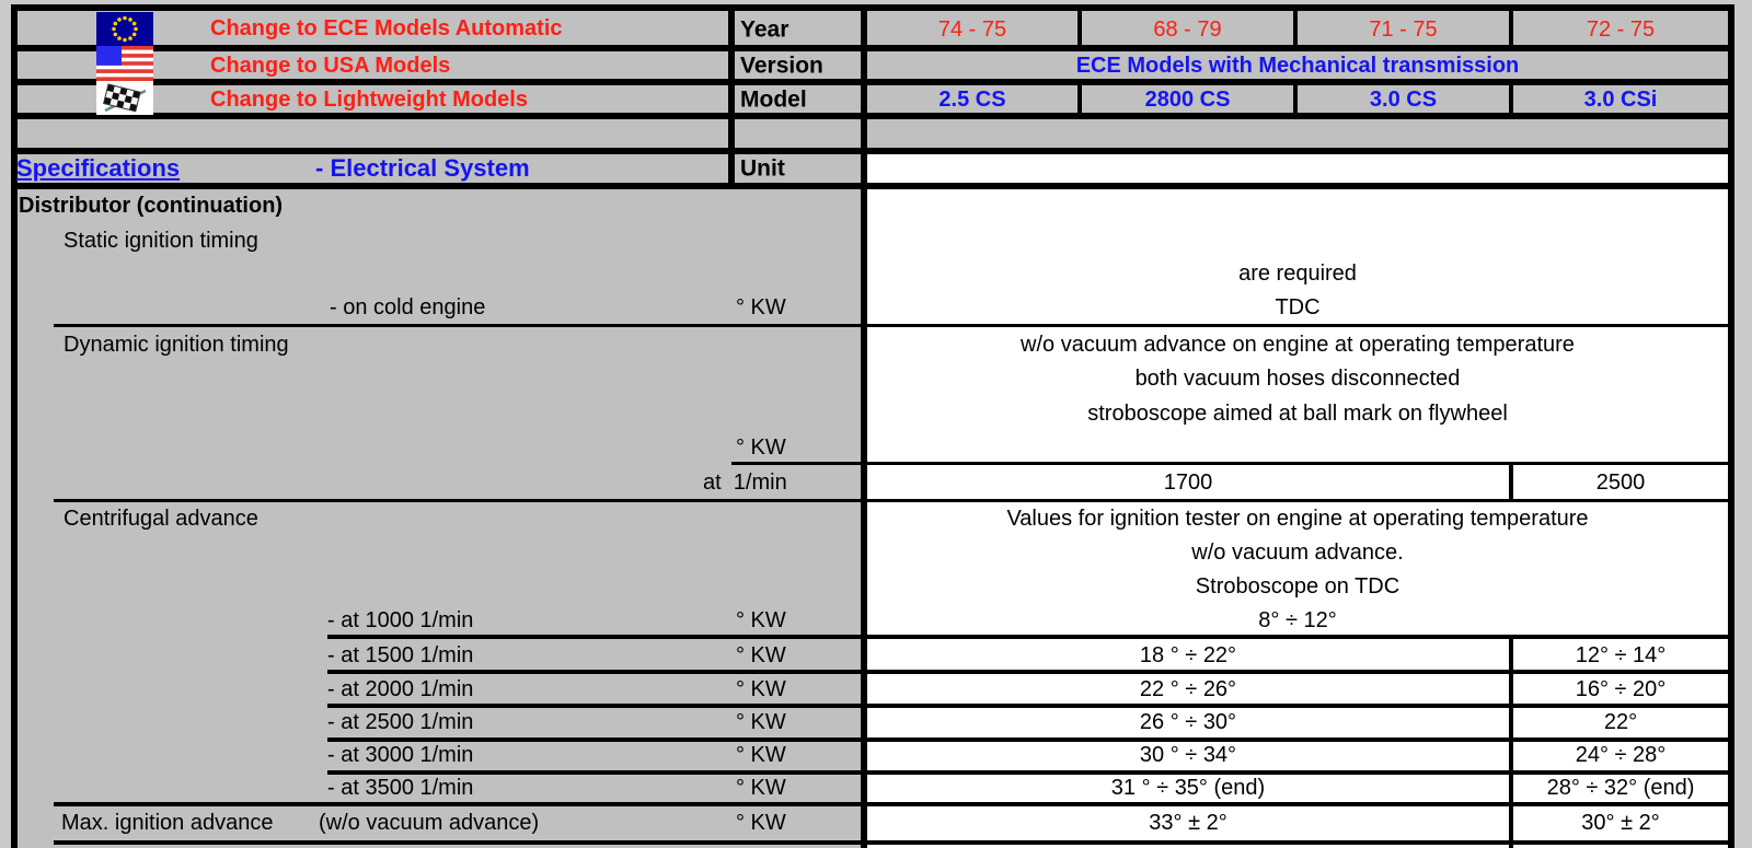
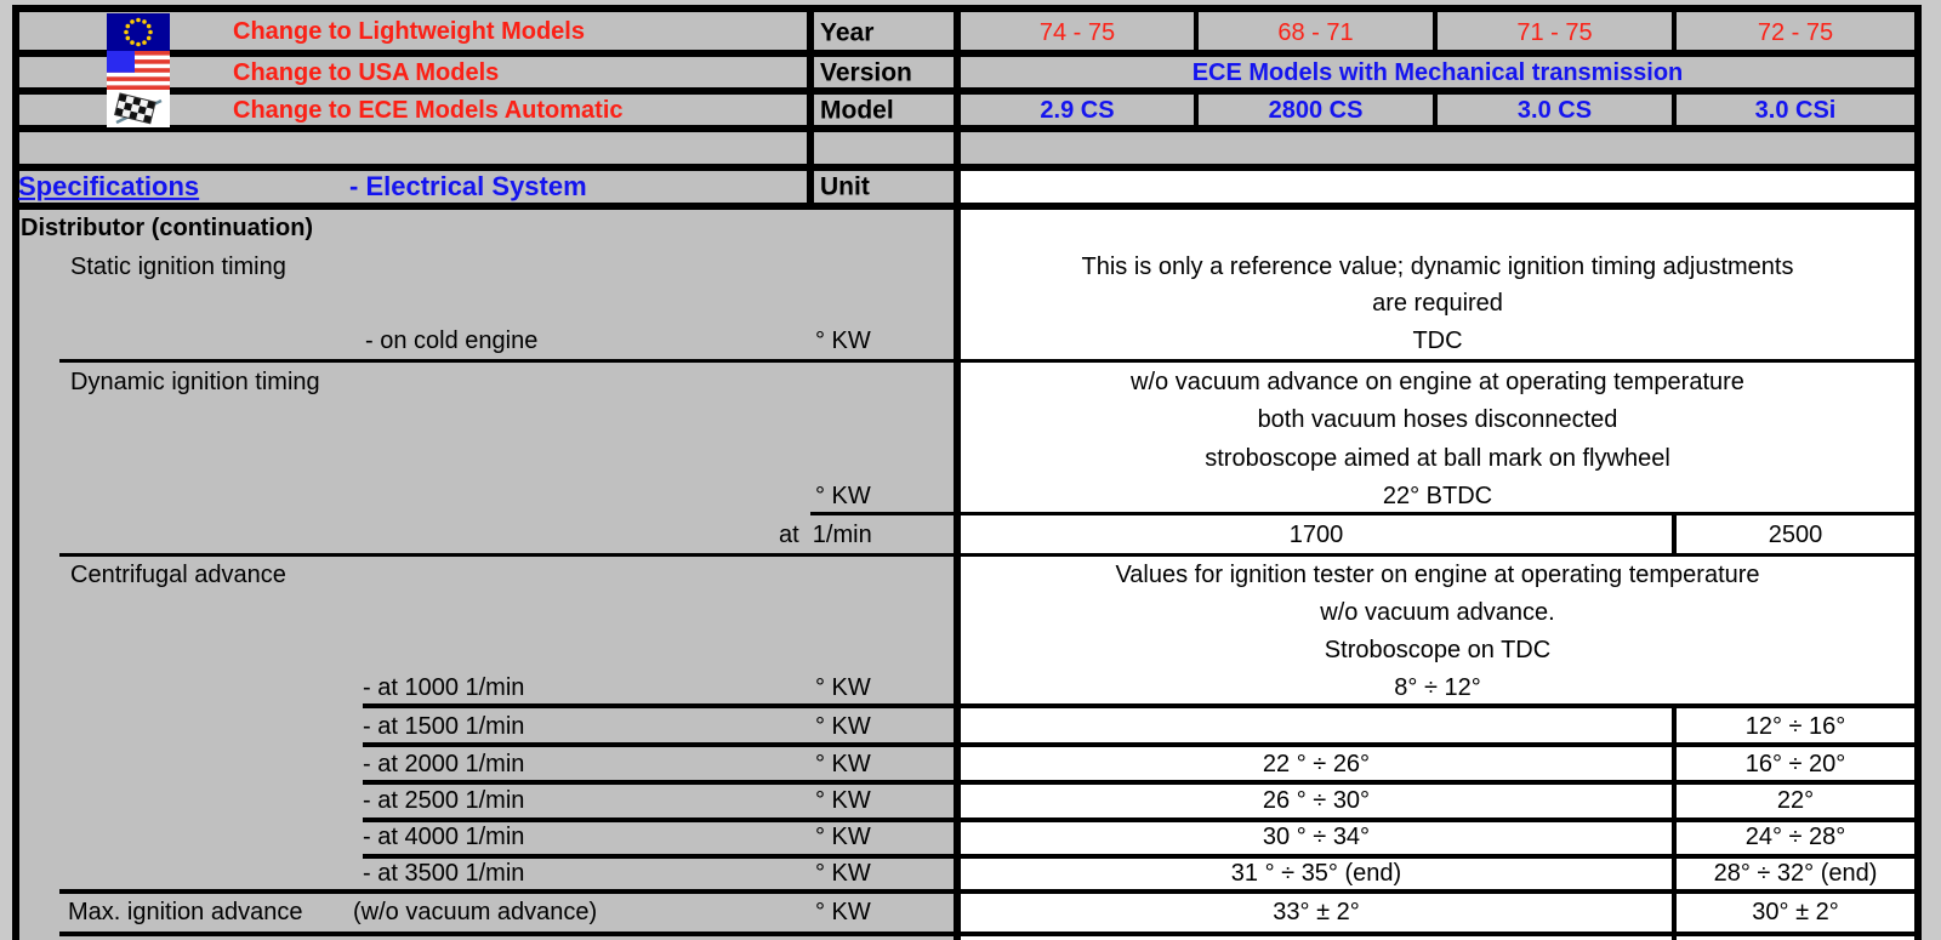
- Change to ECE Models Automatic
+ Change to Lightweight Models
  Change to USA Models
- Change to Lightweight Models
+ Change to ECE Models Automatic
  Year
  Version
  Model
  Unit
  74 - 75
- 68 - 79
+ 68 - 71
  71 - 75
  72 - 75
  ECE Models with Mechanical transmission
- 2.5 CS
+ 2.9 CS
  2800 CS
  3.0 CS
  3.0 CSi
  Specifications
  - Electrical System
  Distributor (continuation)
  Static ignition timing
  - on cold engine
  ° KW
+ This is only a reference value; dynamic ignition timing adjustments
  are required
  TDC
  Dynamic ignition timing
  ° KW
  at 1/min
  w/o vacuum advance on engine at operating temperature
  both vacuum hoses disconnected
  stroboscope aimed at ball mark on flywheel
+ 22° BTDC
  1700
  2500
  Centrifugal advance
  Values for ignition tester on engine at operating temperature
  w/o vacuum advance.
  Stroboscope on TDC
  8° ÷ 12°
  - at 1000 1/min
  ° KW
  - at 1500 1/min
  ° KW
- 18 ° ÷ 22°
- 12° ÷ 14°
+ 12° ÷ 16°
  - at 2000 1/min
  ° KW
  22 ° ÷ 26°
  16° ÷ 20°
  - at 2500 1/min
  ° KW
  26 ° ÷ 30°
  22°
- - at 3000 1/min
+ - at 4000 1/min
  ° KW
  30 ° ÷ 34°
  24° ÷ 28°
  - at 3500 1/min
  ° KW
  31 ° ÷ 35° (end)
  28° ÷ 32° (end)
  Max. ignition advance
  (w/o vacuum advance)
  ° KW
  33° ± 2°
  30° ± 2°
